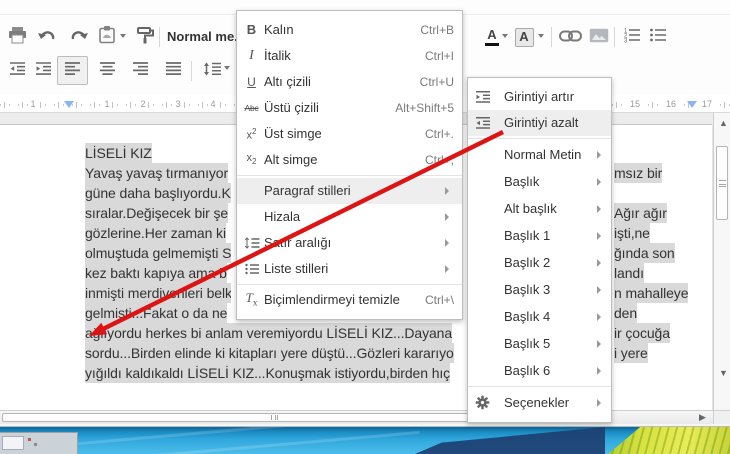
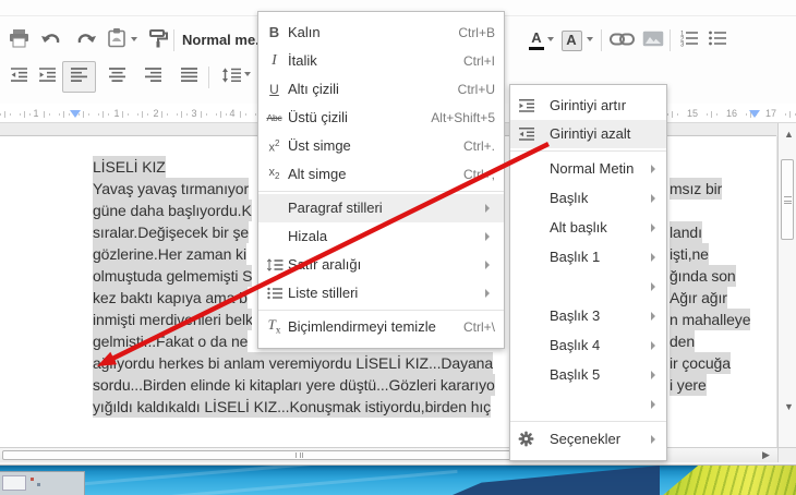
  Normal me
  A
  A
  1
  1
  2
  3
  4
  15
  16
  17
  LİSELİ KIZ
  Yavaş yavaş tırmanıyor
  msız bir
  güne daha başlıyordu.K
  sıralar.Değişecek bir şe
- Ağır ağır
+ landı
  gözlerine.Her zaman ki
  işti,ne
  olmuştuda gelmemişti S
  ğında son
  kez baktı kapıya ama b
- landı
+ Ağır ağır
  inmişti merdivleri belk
  n mahalleye
  gelmişti.Fakat o da ne
  den
  ayordu herkes bi anlam veremiyordu LİSELİ KIZ...Dayana
  ir çocuğa
  sordu...Birden elinde ki kitapları yere düştü...Gözleri kararıyo
  i yere
  yığıldı kaldıkaldı LİSELİ KIZ...Konuşmak istiyordu,birden hıç
  ▲
  ▼
  ▶
  B
  Kalın
  Ctrl+B
  I
  İtalik
  Ctrl+I
  U
  Altı çizili
  Ctrl+U
  Abc
  Üstü çizili
  Alt+Shift+5
  x2
  Üst simge
  Ctrl+.
  x2
  Alt simge
  Paragraf stilleri
  Hizala
  Sır aralığı
  Liste stilleri
  Tx
  Biçimlendirmeyi temizle
  Ctrl+\
  Girintiyi artır
  Girintiyi azalt
  Normal Metin
  Başlık
  Alt başlık
  Başlık 1
- Başlık 2
  Başlık 3
  Başlık 4
  Başlık 5
- Başlık 6
  Seçenekler
